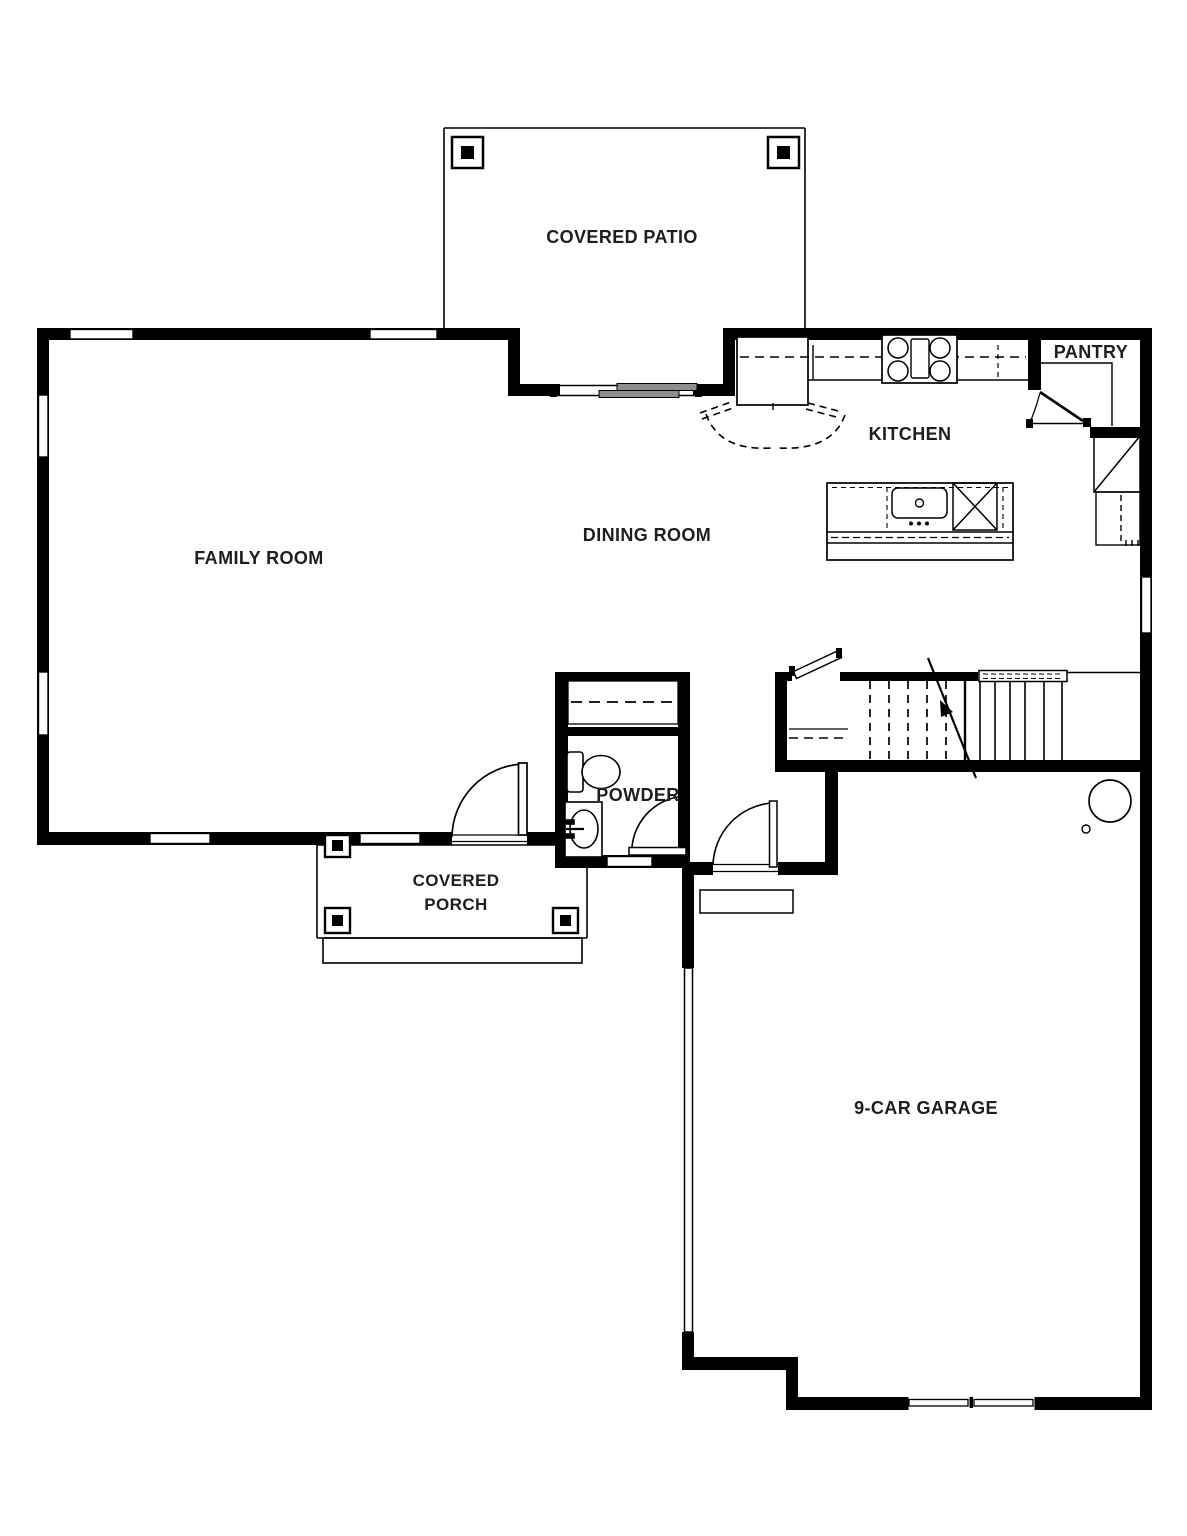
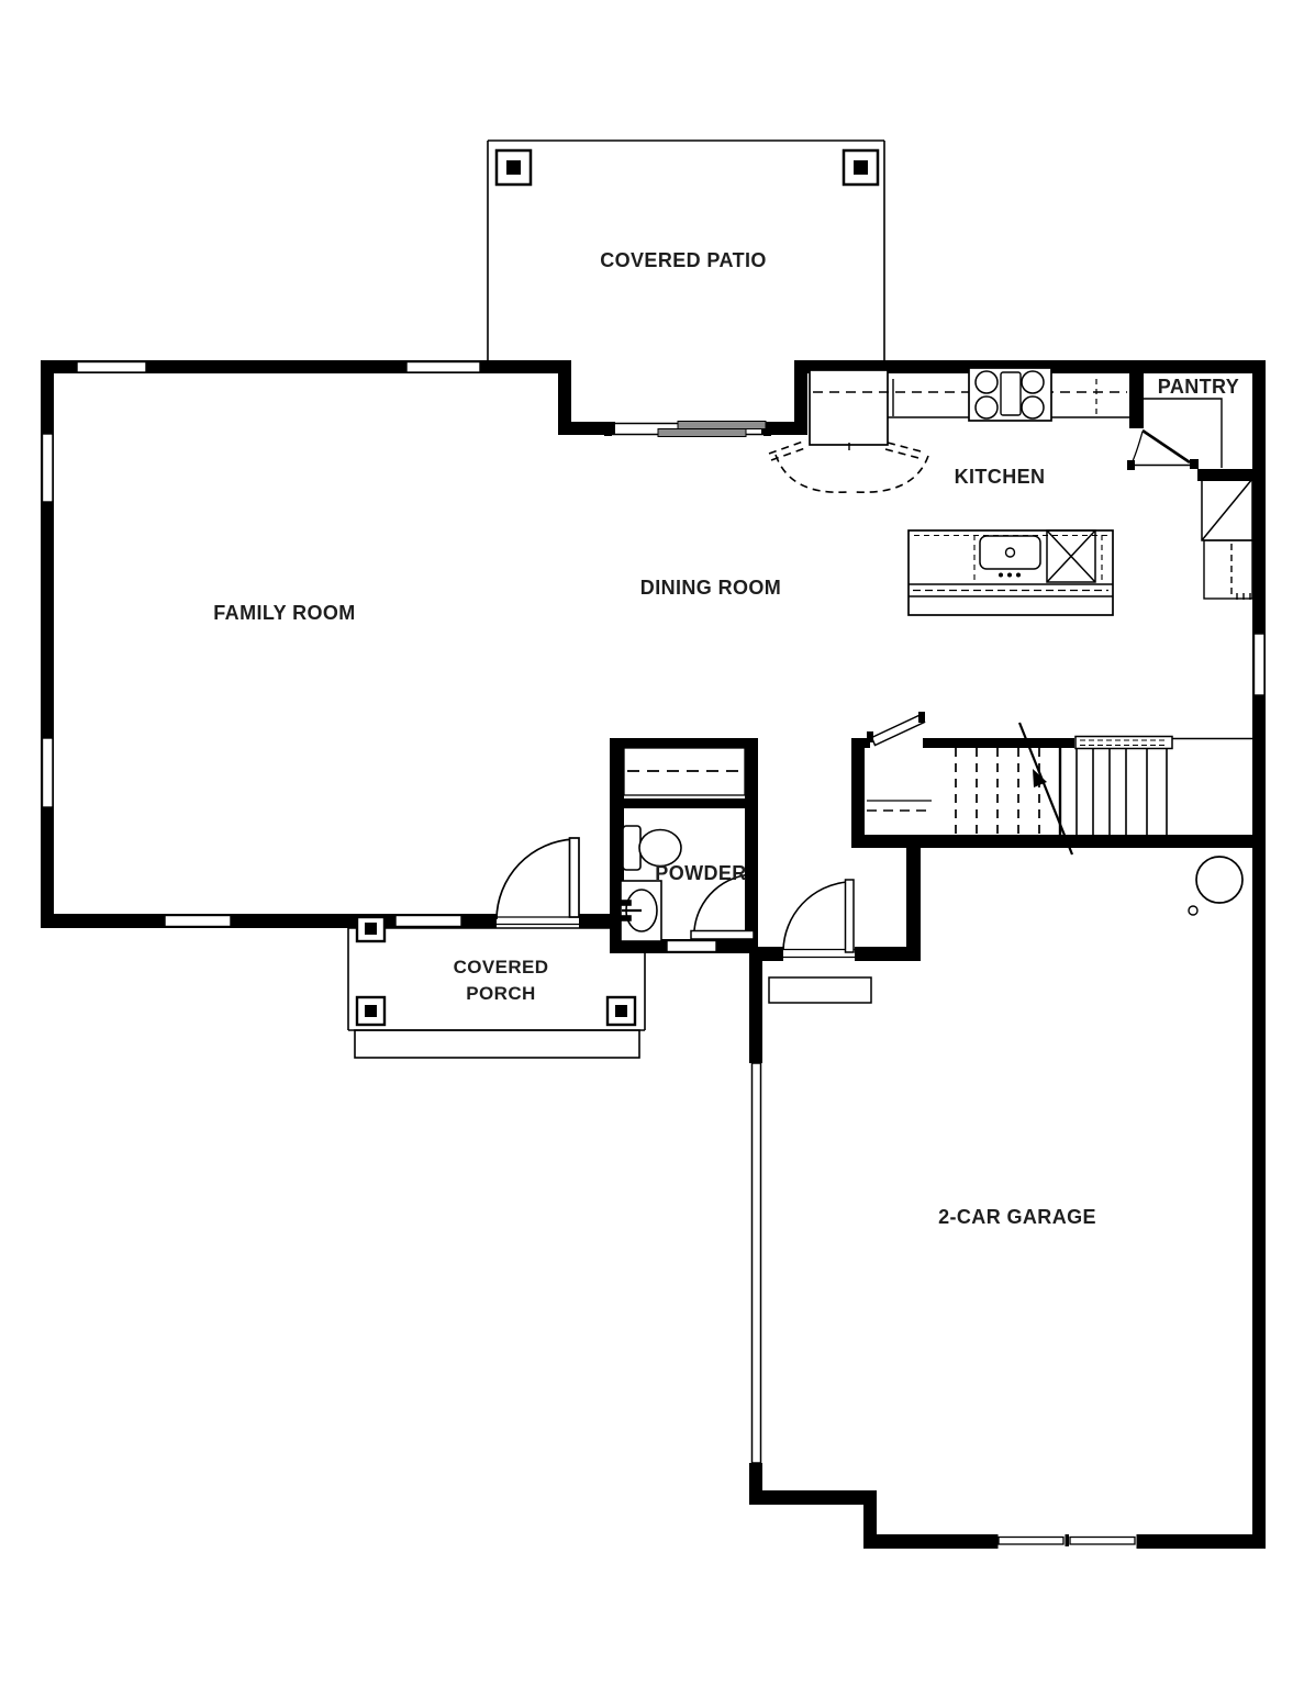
  COVERED PATIO
  PANTRY
  KITCHEN
  DINING ROOM
  FAMILY ROOM
  POWDER
  COVERED
  PORCH
- 9-CAR GARAGE
+ 2-CAR GARAGE
